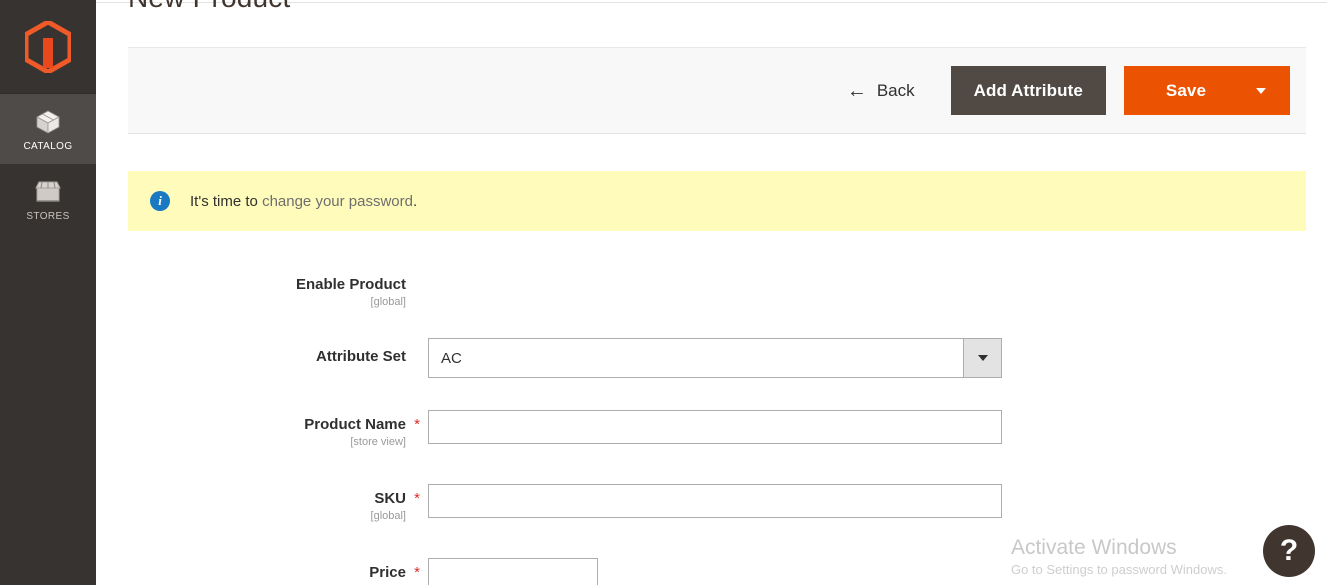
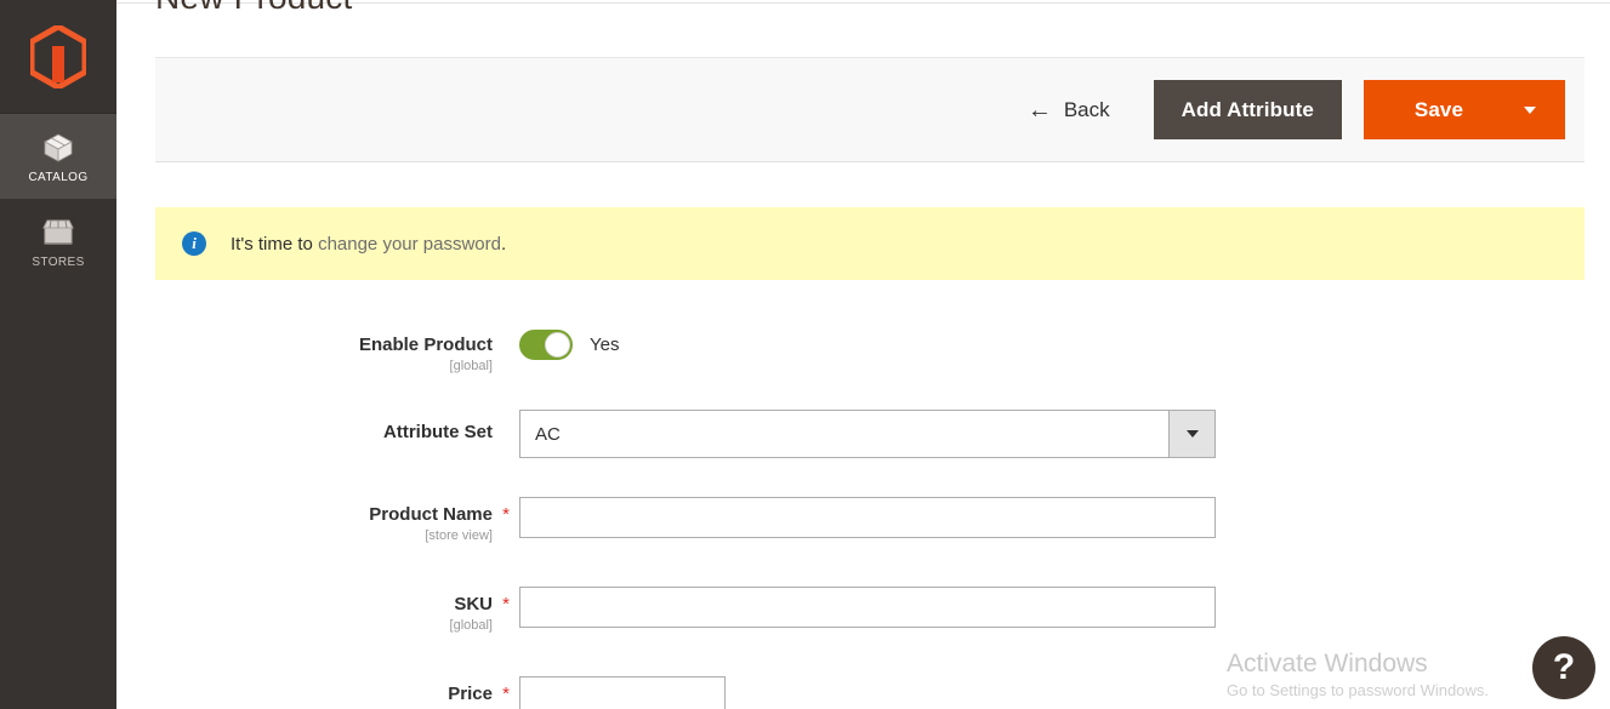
  CATALOG
  STORES
  ←
  Back
  Add Attribute
  Save
  i
  It's time to change your password.
  Enable Product
  [global]
+ Yes
  Attribute Set
  AC
  Product Name
  [store view]
  *
  SKU
  [global]
  *
  Price
  *
  Activate Windows
  Go to Settings to password Windows.
  ?
